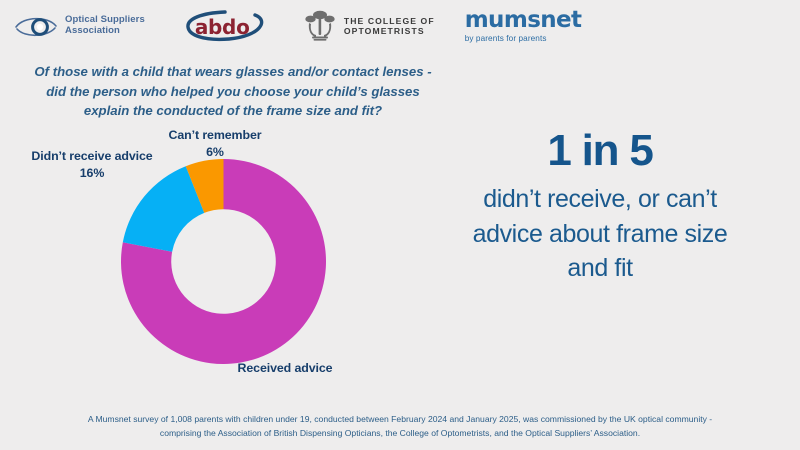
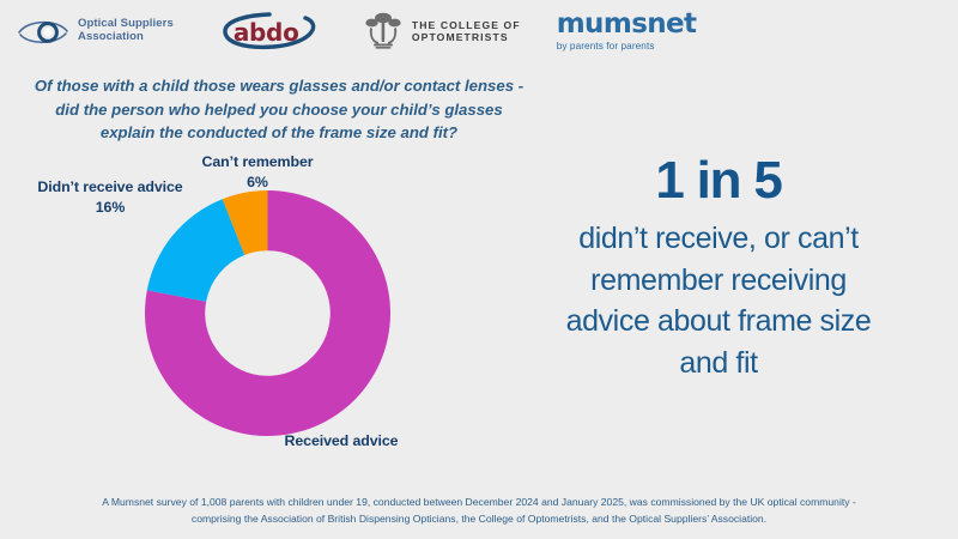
  Optical Suppliers
  Association
  abdo
  THE COLLEGE OF
  OPTOMETRISTS
  mumsnet
  by parents for parents
- Of those with a child that wears glasses and/or contact lenses -
+ Of those with a child those wears glasses and/or contact lenses -
  did the person who helped you choose your child’s glasses
  explain the conducted of the frame size and fit?
  Can’t remember
  6%
  Didn’t receive advice
  16%
  Received advice
  1 in 5
  didn’t receive, or can’t
+ remember receiving
  advice about frame size
  and fit
- A Mumsnet survey of 1,008 parents with children under 19, conducted between February 2024 and January 2025, was commissioned by the UK optical community -
+ A Mumsnet survey of 1,008 parents with children under 19, conducted between December 2024 and January 2025, was commissioned by the UK optical community -
  comprising the Association of British Dispensing Opticians, the College of Optometrists, and the Optical Suppliers’ Association.
